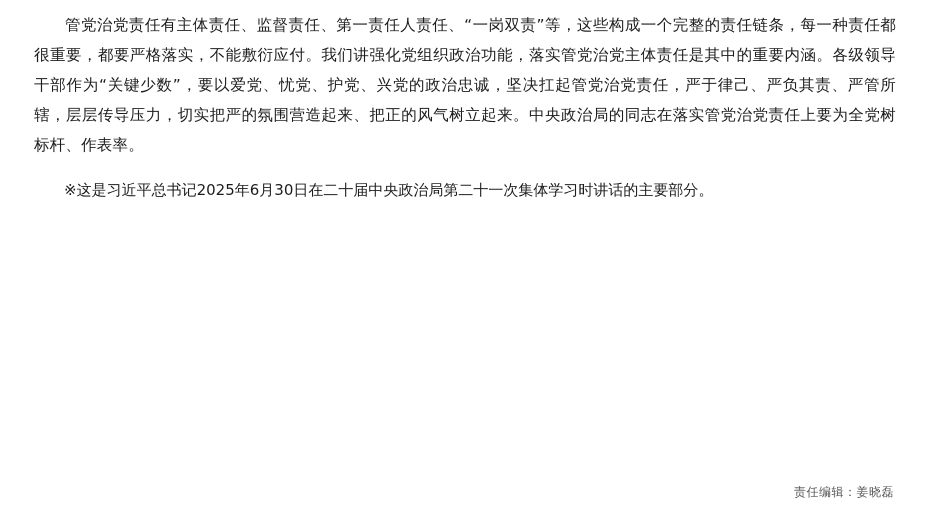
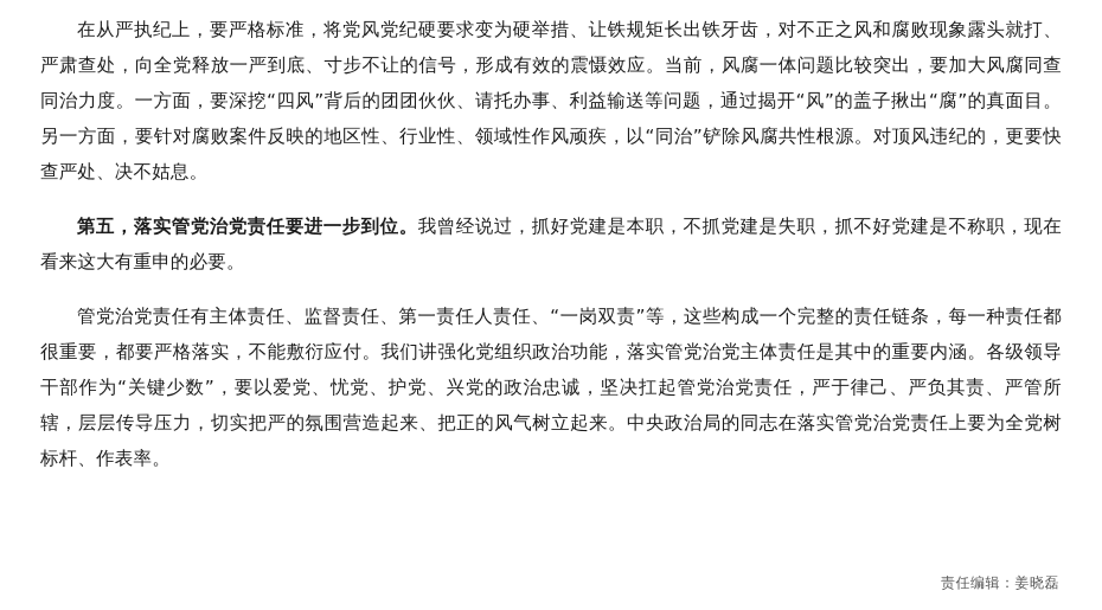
+ 在从严执纪上，要严格标准，将党风党纪硬要求变为硬举措、让铁规矩长出铁牙齿，对不正之风和腐败现象露头就打、严肃查处，向全党释放一严到底、寸步不让的信号，形成有效的震慑效应。当前，风腐一体问题比较突出，要加大风腐同查同治力度。一方面，要深挖“四风”背后的团团伙伙、请托办事、利益输送等问题，通过揭开“风”的盖子揪出“腐”的真面目。另一方面，要针对腐败案件反映的地区性、行业性、领域性作风顽疾，以“同治”铲除风腐共性根源。对顶风违纪的，更要快查严处、决不姑息。
+ 第五，落实管党治党责任要进一步到位。我曾经说过，抓好党建是本职，不抓党建是失职，抓不好党建是不称职，现在看来这大有重申的必要。
  管党治党责任有主体责任、监督责任、第一责任人责任、“一岗双责”等，这些构成一个完整的责任链条，每一种责任都很重要，都要严格落实，不能敷衍应付。我们讲强化党组织政治功能，落实管党治党主体责任是其中的重要内涵。各级领导干部作为“关键少数”，要以爱党、忧党、护党、兴党的政治忠诚，坚决扛起管党治党责任，严于律己、严负其责、严管所辖，层层传导压力，切实把严的氛围营造起来、把正的风气树立起来。中央政治局的同志在落实管党治党责任上要为全党树标杆、作表率。
- ※这是习近平总书记2025年6月30日在二十届中央政治局第二十一次集体学习时讲话的主要部分。
  责任编辑：姜晓磊
